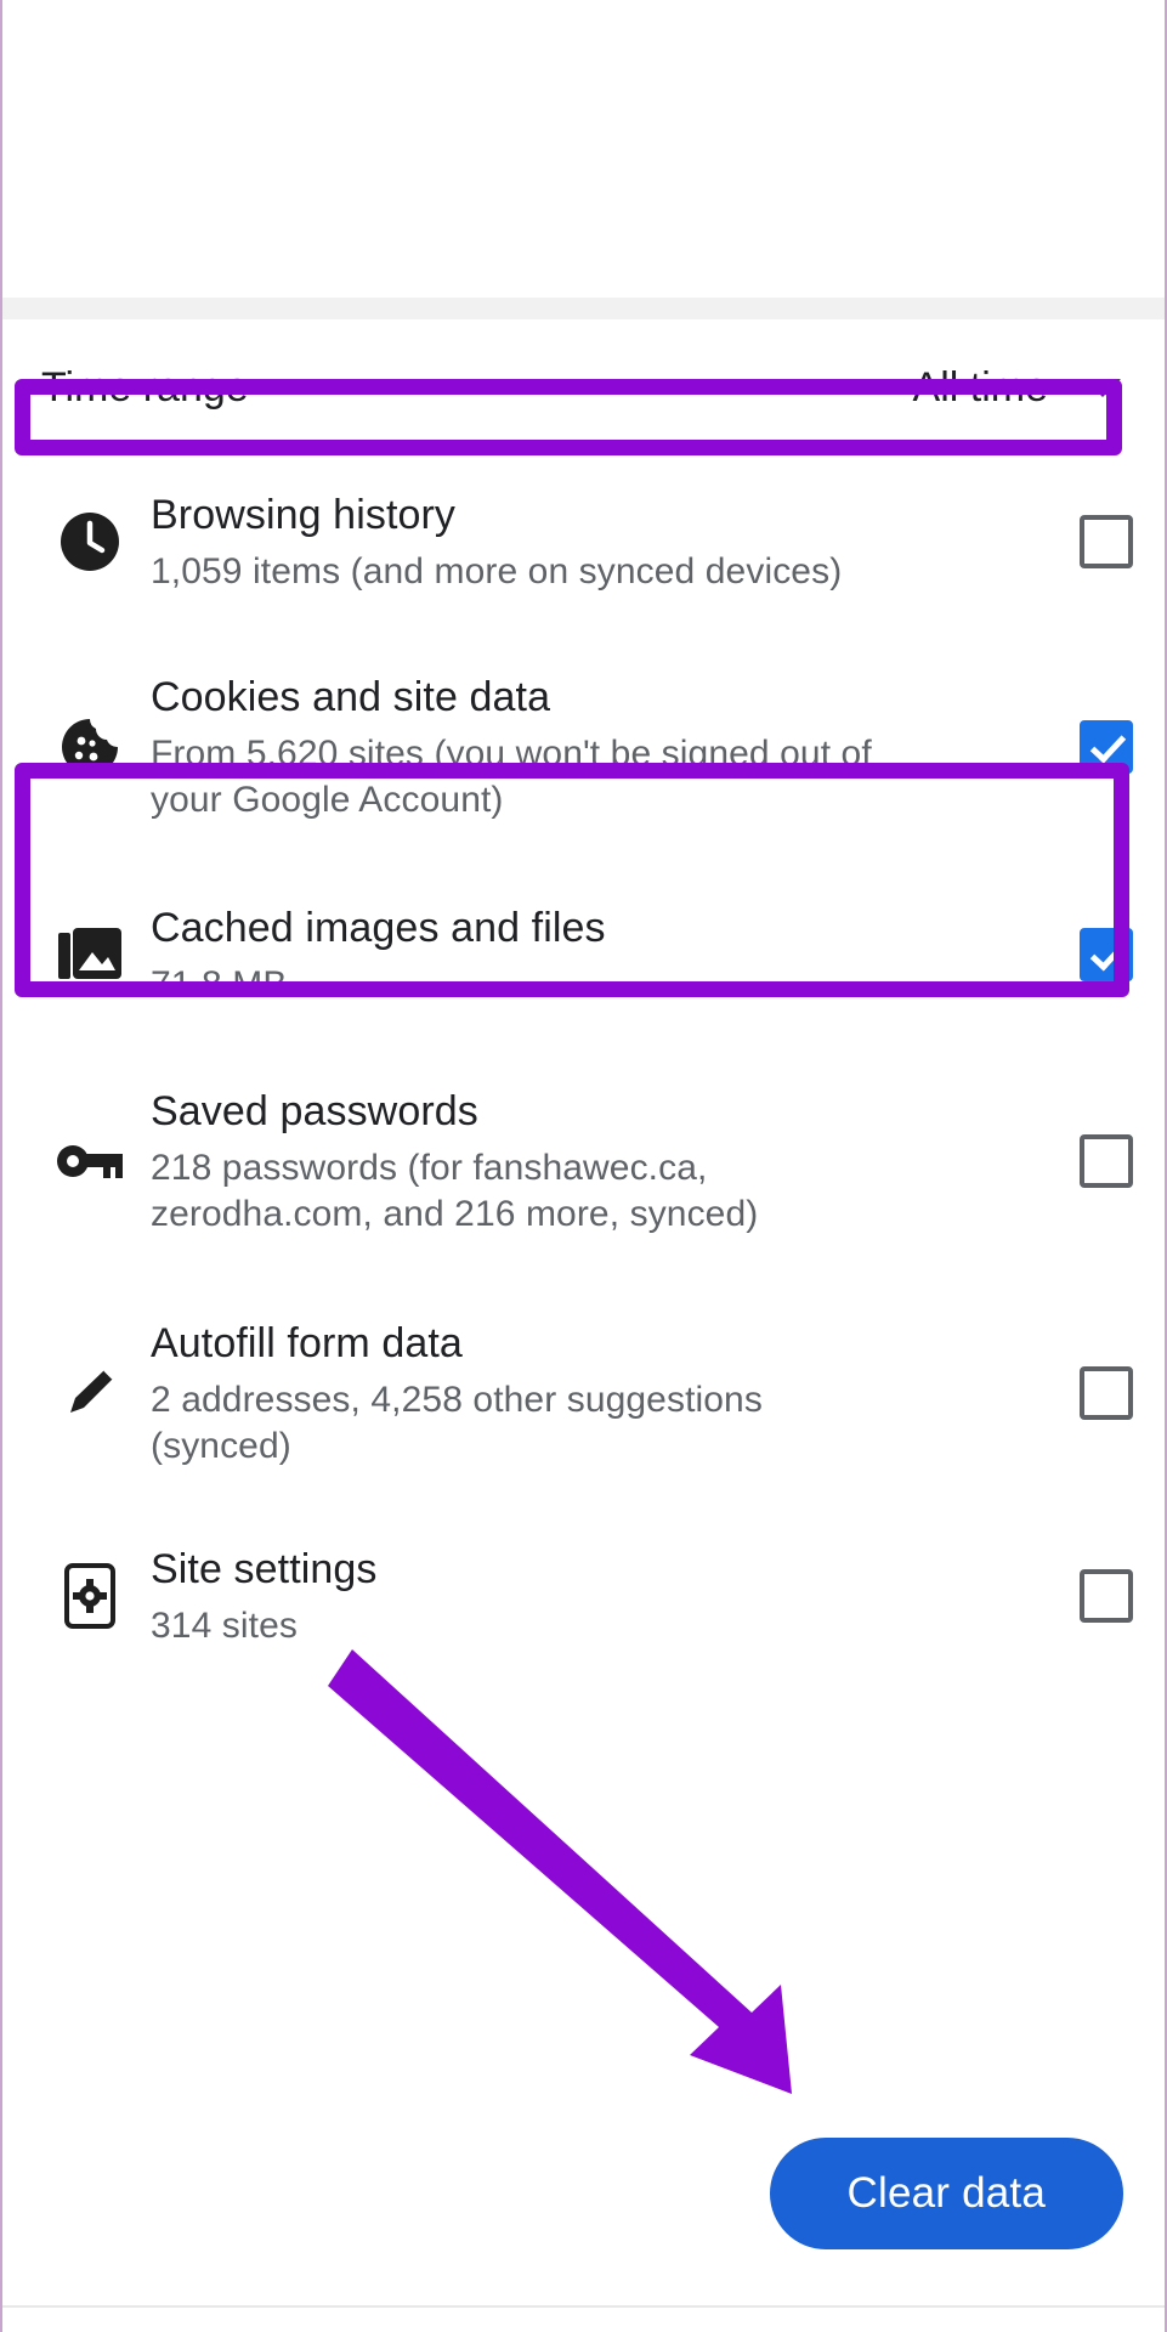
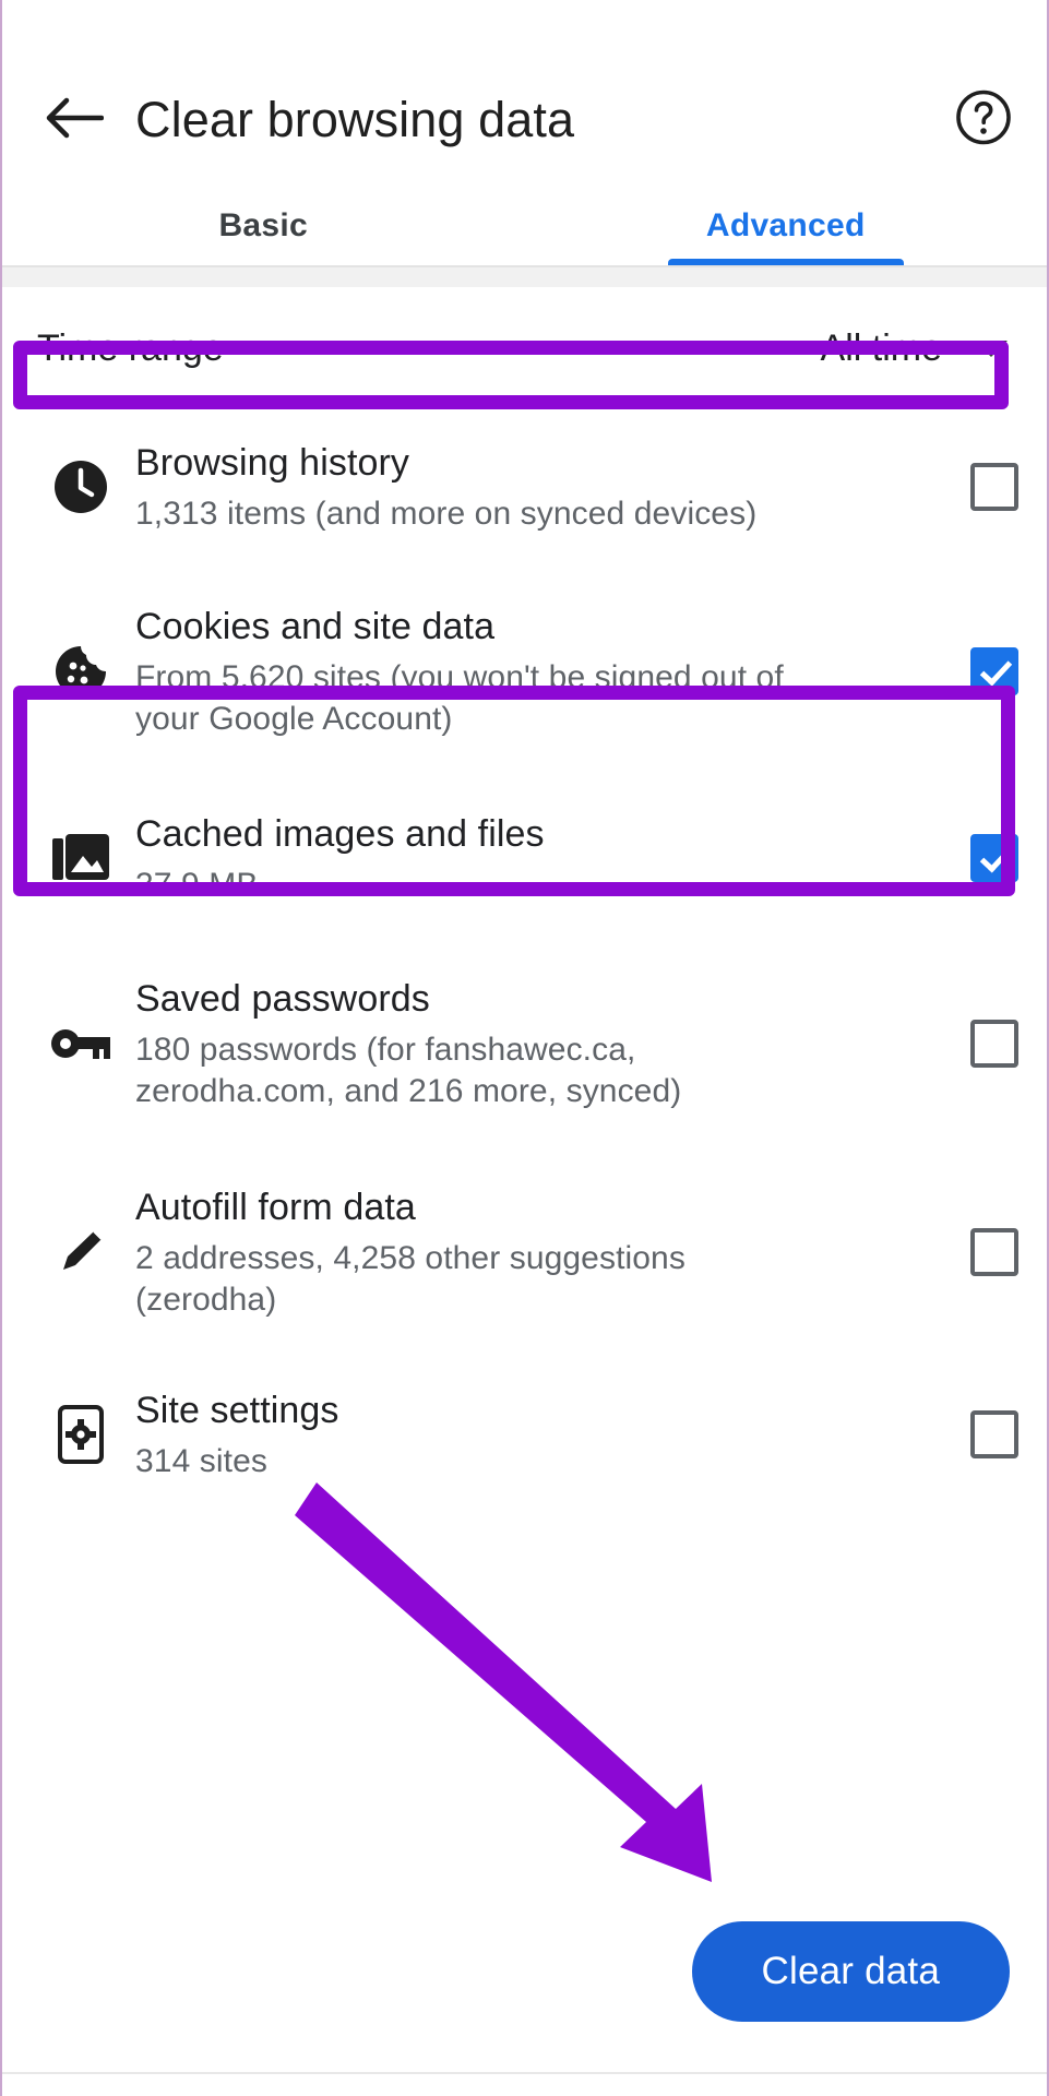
+ Clear browsing data
+ Basic
+ Advanced
  Time range
  All time
  Browsing history
- 1,059 items (and more on synced devices)
+ 1,313 items (and more on synced devices)
  Cookies and site data
  From 5,620 sites (you won't be signed out of your Google Account)
  Cached images and files
- 71.8 MB
+ 37.9 MB
  Saved passwords
- 218 passwords (for fanshawec.ca, zerodha.com, and 216 more, synced)
+ 180 passwords (for fanshawec.ca, zerodha.com, and 216 more, synced)
  Autofill form data
- 2 addresses, 4,258 other suggestions (synced)
+ 2 addresses, 4,258 other suggestions (zerodha)
  Site settings
  314 sites
  Clear data
